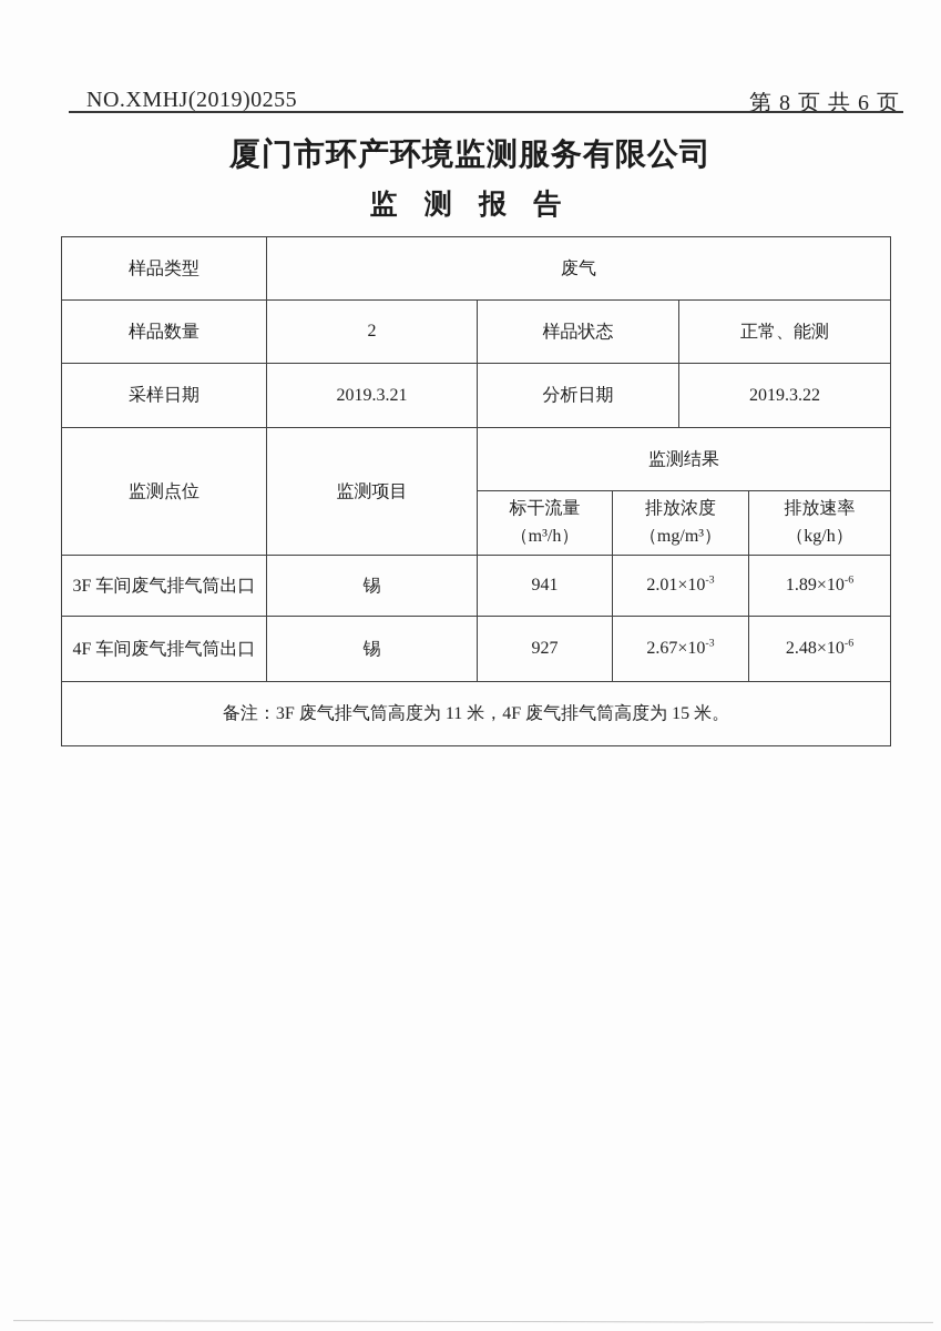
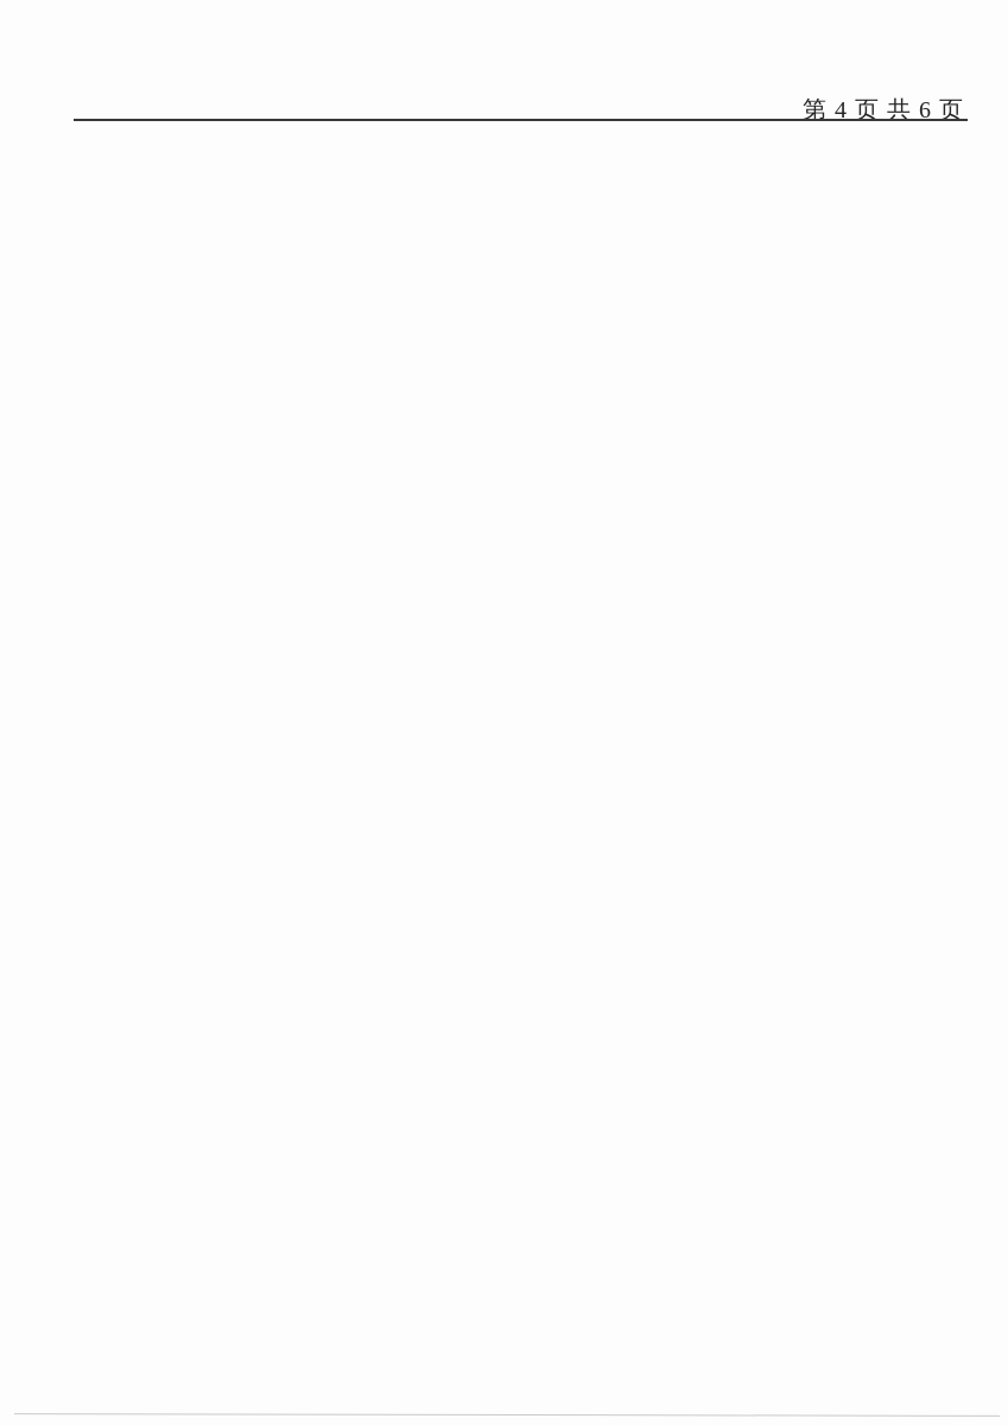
- NO.XMHJ(2019)0255
- 第 8 页 共 6 页
+ 第 4 页 共 6 页
- 厦门市环产环境监测服务有限公司
- 监 测 报 告
- 样品类型	废气
- 样品数量	2	样品状态	正常、能测
- 采样日期	2019.3.21	分析日期	2019.3.22
- 监测点位	监测项目	监测结果
- 标干流量 （m³/h）	排放浓度 （mg/m³）	排放速率 （kg/h）
- 3F 车间废气排气筒出口	锡	941	2.01×10-3	1.89×10-6
- 4F 车间废气排气筒出口	锡	927	2.67×10-3	2.48×10-6
- 备注：3F 废气排气筒高度为 11 米，4F 废气排气筒高度为 15 米。
